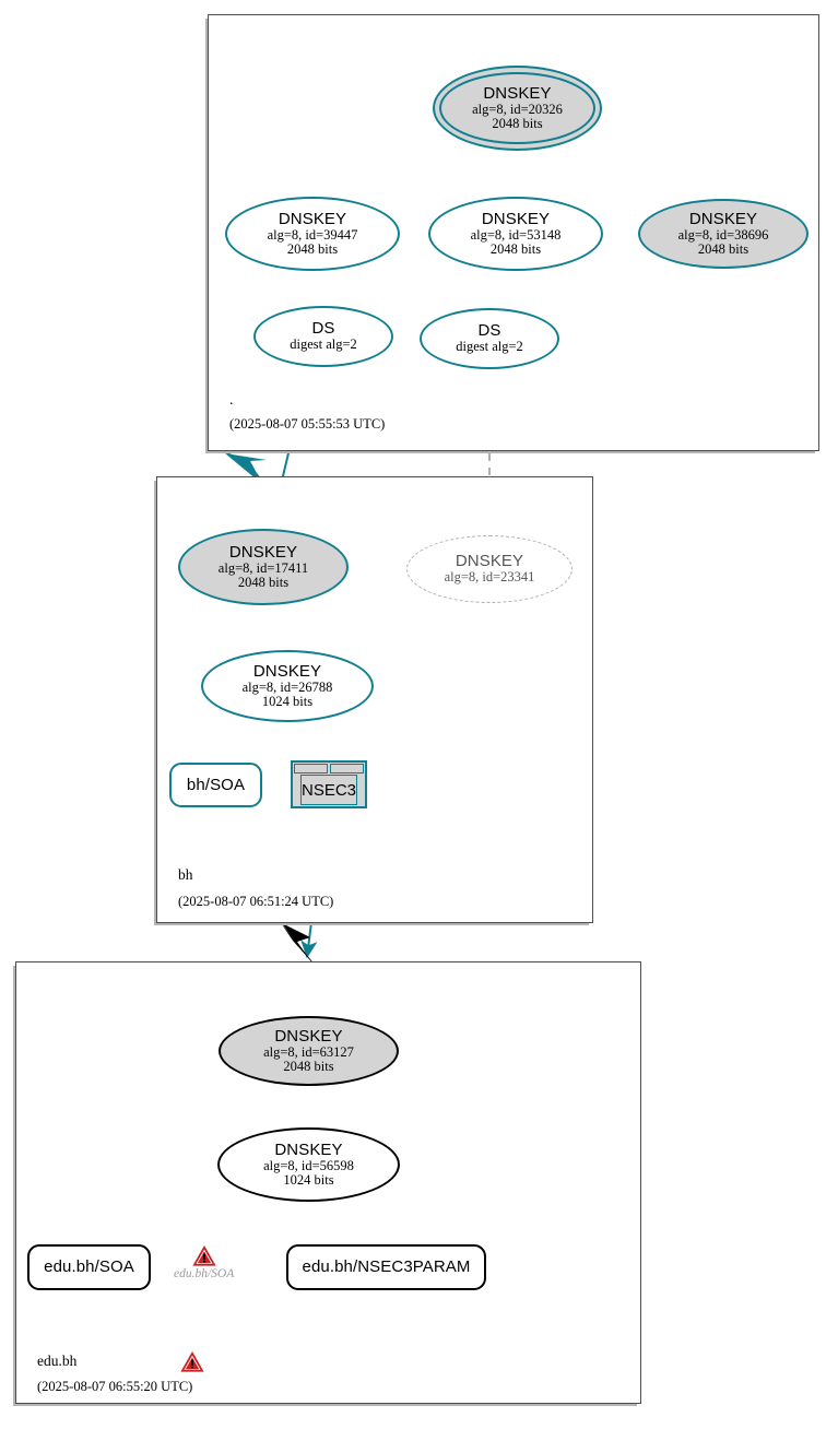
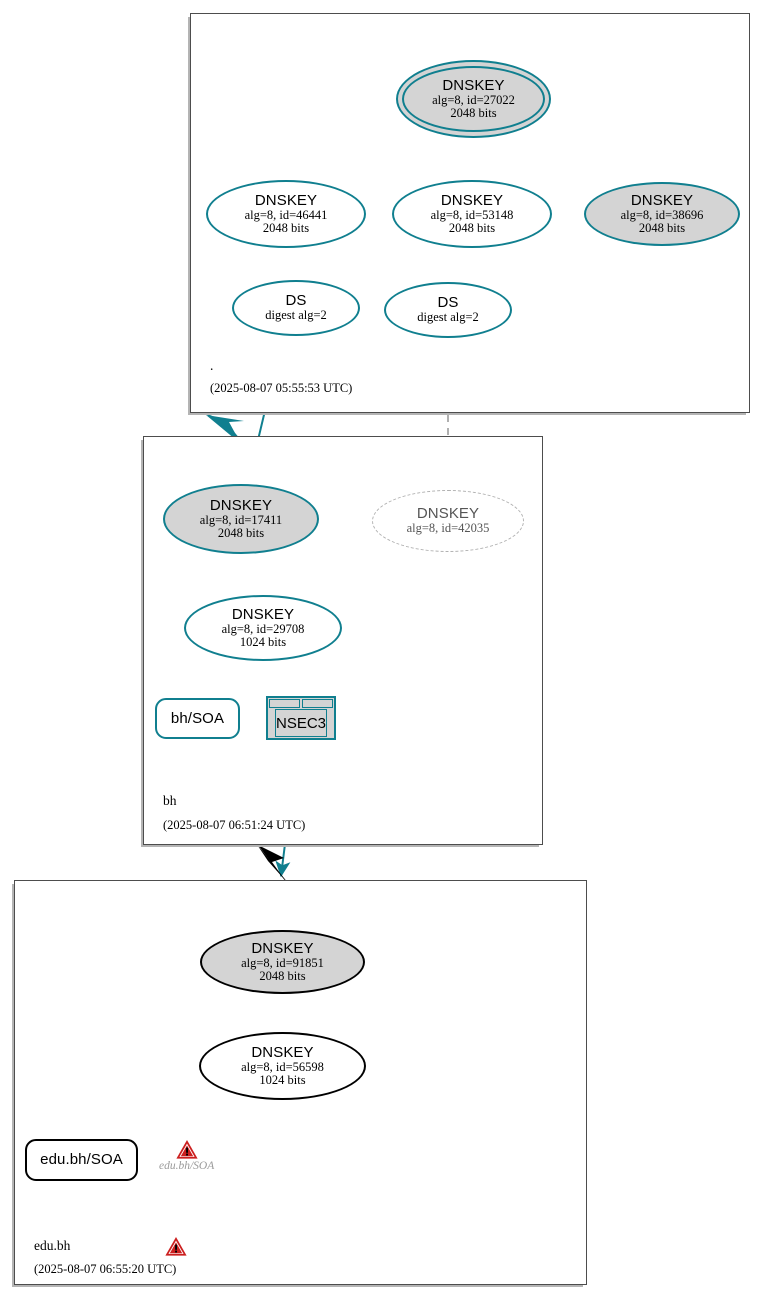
  .
  (2025-08-07 05:55:53 UTC)
  DNSKEY
- alg=8, id=20326
+ alg=8, id=27022
  2048 bits
  DNSKEY
- alg=8, id=39447
+ alg=8, id=46441
  2048 bits
  DNSKEY
  alg=8, id=53148
  2048 bits
  DNSKEY
  alg=8, id=38696
  2048 bits
  DS
  digest alg=2
  DS
  digest alg=2
  bh
  (2025-08-07 06:51:24 UTC)
  DNSKEY
  alg=8, id=17411
  2048 bits
  DNSKEY
- alg=8, id=23341
+ alg=8, id=42035
  DNSKEY
- alg=8, id=26788
+ alg=8, id=29708
  1024 bits
  bh/SOA
  NSEC3
  edu.bh
  (2025-08-07 06:55:20 UTC)
  DNSKEY
- alg=8, id=63127
+ alg=8, id=91851
  2048 bits
  DNSKEY
  alg=8, id=56598
  1024 bits
  edu.bh/SOA
  edu.bh/SOA
- edu.bh/NSEC3PARAM
